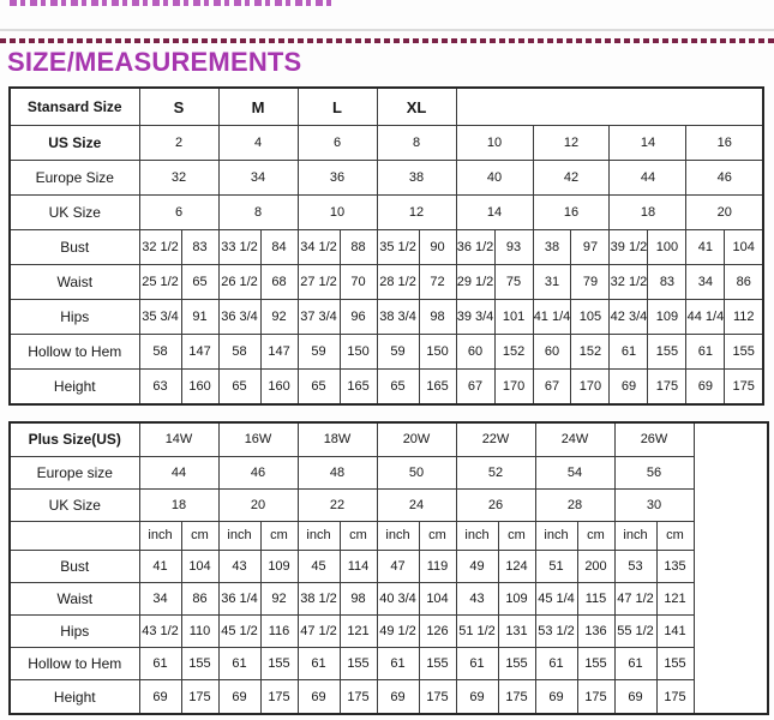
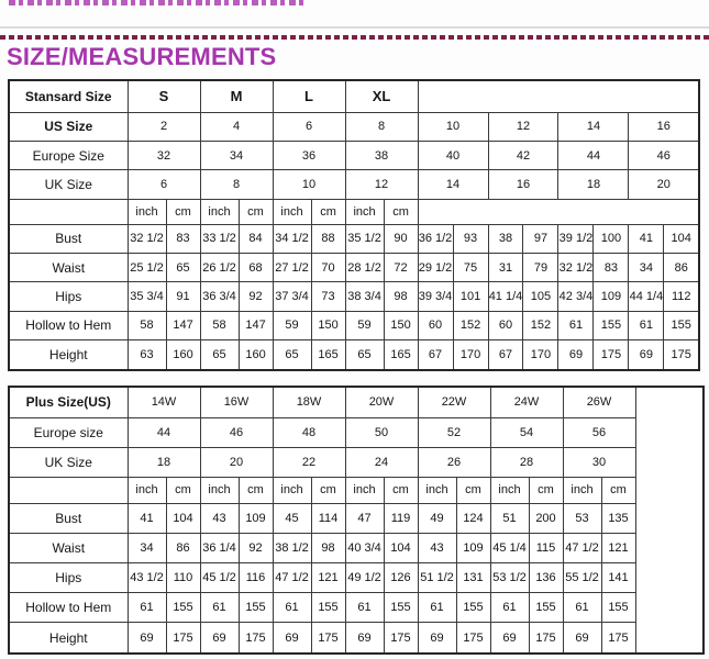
  SIZE/MEASUREMENTS
  Stansard Size	S	M	L	XL
  US Size	2	4	6	8	10	12	14	16
  Europe Size	32	34	36	38	40	42	44	46
  UK Size	6	8	10	12	14	16	18	20
+ 	inch	cm	inch	cm	inch	cm	inch	cm
  Bust	32 1/2	83	33 1/2	84	34 1/2	88	35 1/2	90	36 1/2	93	38	97	39 1/2	100	41	104
  Waist	25 1/2	65	26 1/2	68	27 1/2	70	28 1/2	72	29 1/2	75	31	79	32 1/2	83	34	86
- Hips	35 3/4	91	36 3/4	92	37 3/4	96	38 3/4	98	39 3/4	101	41 1/4	105	42 3/4	109	44 1/4	112
+ Hips	35 3/4	91	36 3/4	92	37 3/4	73	38 3/4	98	39 3/4	101	41 1/4	105	42 3/4	109	44 1/4	112
  Hollow to Hem	58	147	58	147	59	150	59	150	60	152	60	152	61	155	61	155
  Height	63	160	65	160	65	165	65	165	67	170	67	170	69	175	69	175
  Plus Size(US)	14W	16W	18W	20W	22W	24W	26W
  Europe size	44	46	48	50	52	54	56
  UK Size	18	20	22	24	26	28	30
  	inch	cm	inch	cm	inch	cm	inch	cm	inch	cm	inch	cm	inch	cm
  Bust	41	104	43	109	45	114	47	119	49	124	51	200	53	135
  Waist	34	86	36 1/4	92	38 1/2	98	40 3/4	104	43	109	45 1/4	115	47 1/2	121
  Hips	43 1/2	110	45 1/2	116	47 1/2	121	49 1/2	126	51 1/2	131	53 1/2	136	55 1/2	141
  Hollow to Hem	61	155	61	155	61	155	61	155	61	155	61	155	61	155
  Height	69	175	69	175	69	175	69	175	69	175	69	175	69	175
